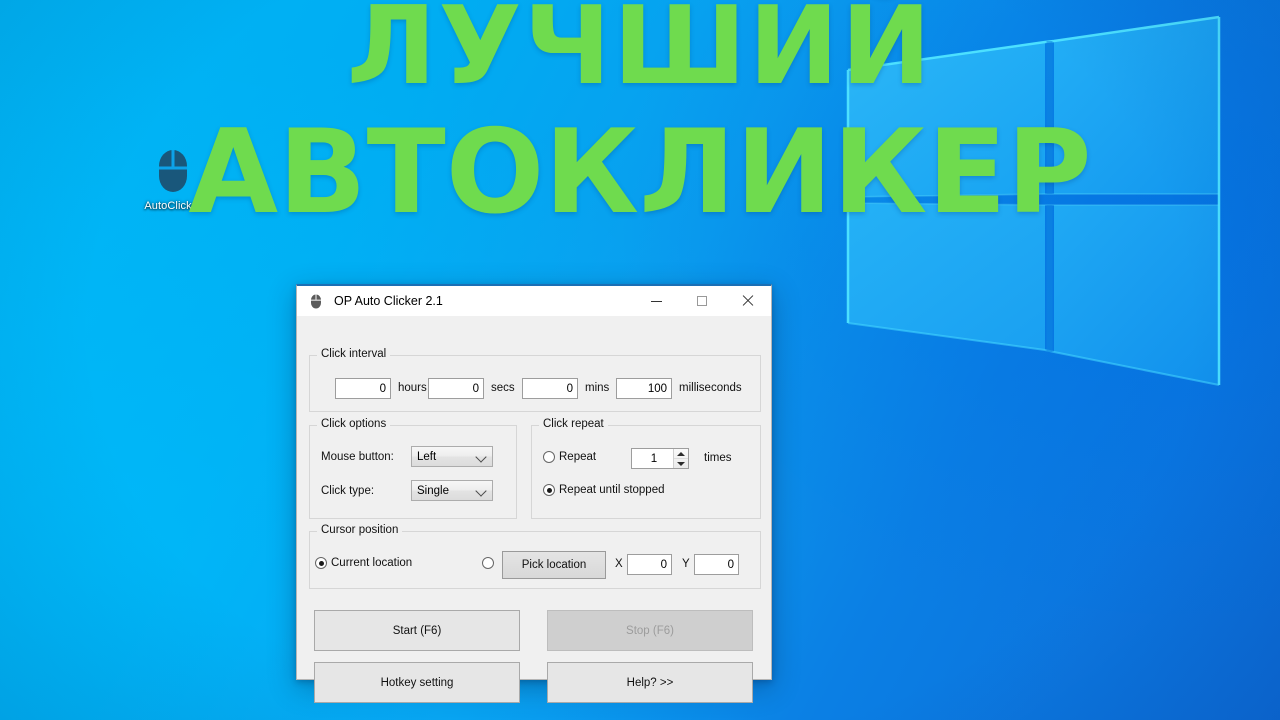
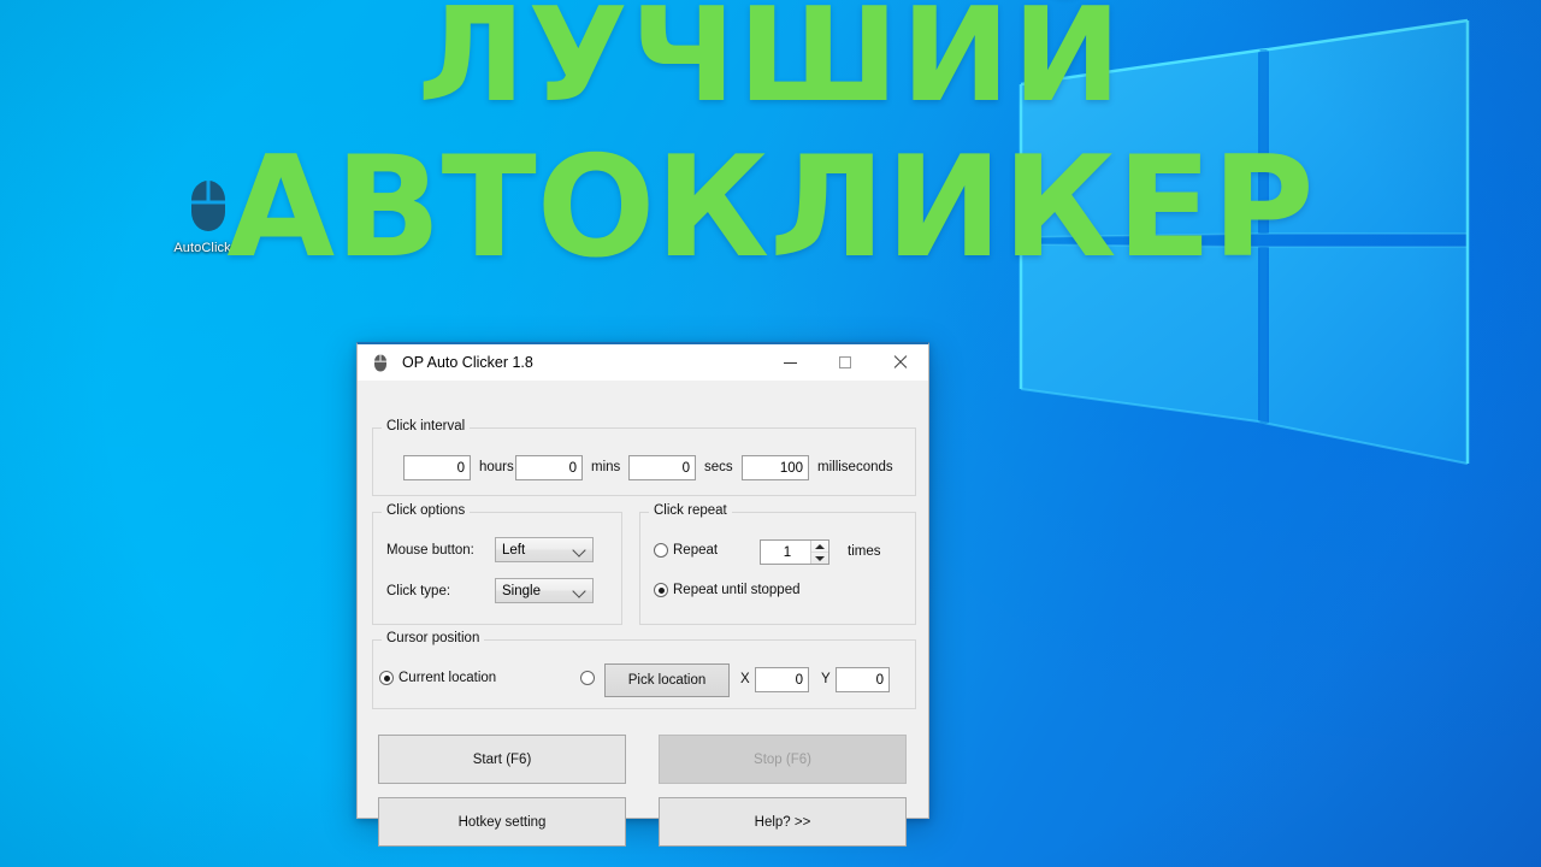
  AutoClicker
  ЛУЧШИЙ
  АВТОКЛИКЕР
- OP Auto Clicker 2.1
+ OP Auto Clicker 1.8
  Click interval
  0
  hours
  0
- secs
+ mins
  0
- mins
+ secs
  100
  milliseconds
  Click options
  Mouse button:
  Left
  Click type:
  Single
  Click repeat
  Repeat
  1
  times
  Repeat until stopped
  Cursor position
  Current location
  Pick location
  X
  0
  Y
  0
  Start (F6)
  Stop (F6)
  Hotkey setting
  Help? >>
